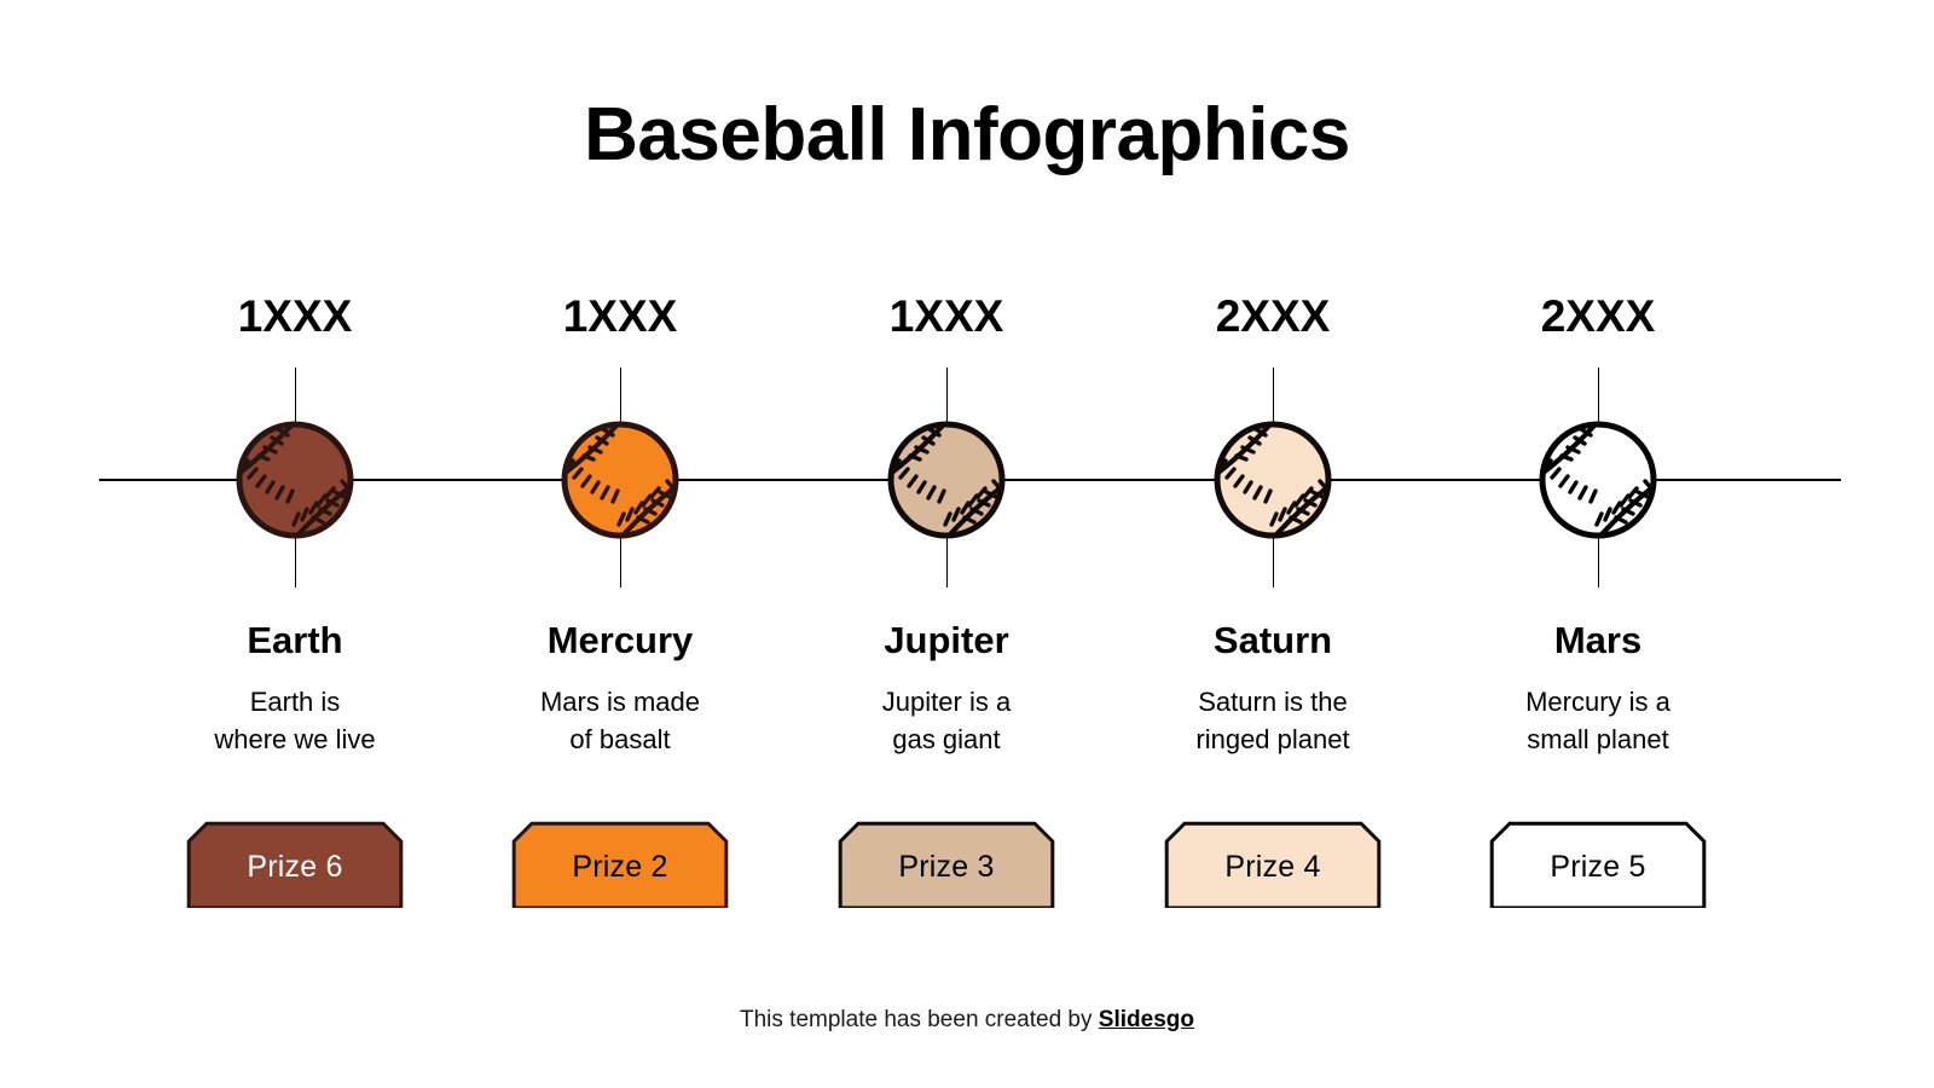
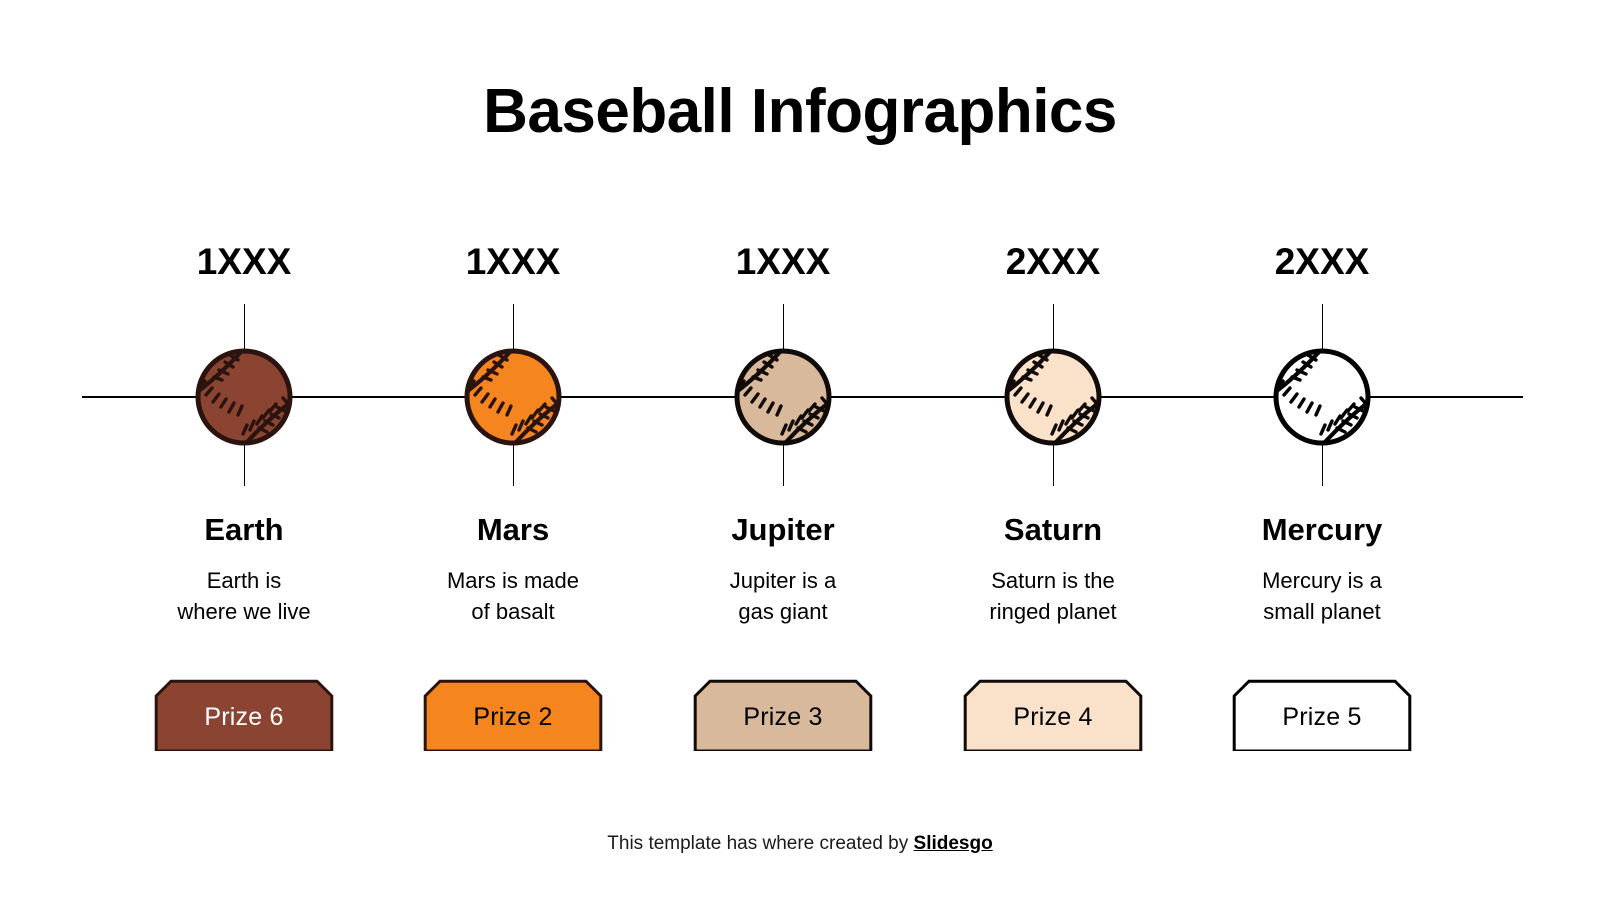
  Baseball Infographics
  1XXX
  Earth
  Earth is
  where we live
  Prize 6
  1XXX
- Mercury
+ Mars
  Mars is made
  of basalt
  Prize 2
  1XXX
  Jupiter
  Jupiter is a
  gas giant
  Prize 3
  2XXX
  Saturn
  Saturn is the
  ringed planet
  Prize 4
  2XXX
- Mars
+ Mercury
  Mercury is a
  small planet
  Prize 5
- This template has been created by Slidesgo
+ This template has where created by Slidesgo
